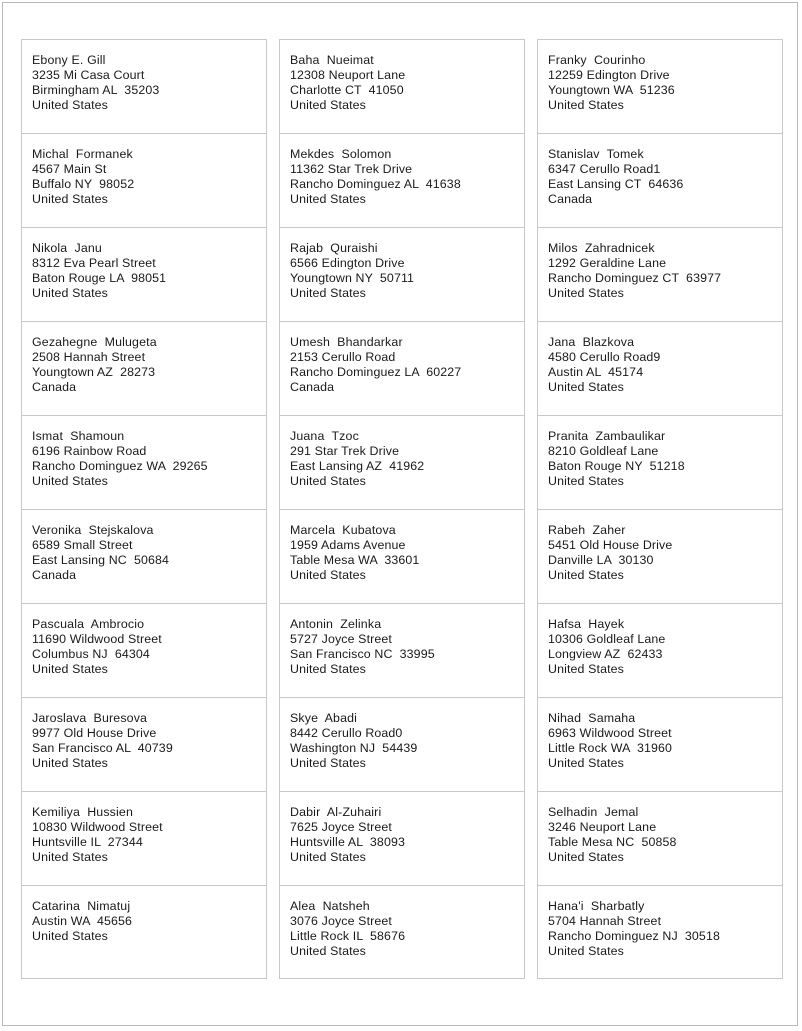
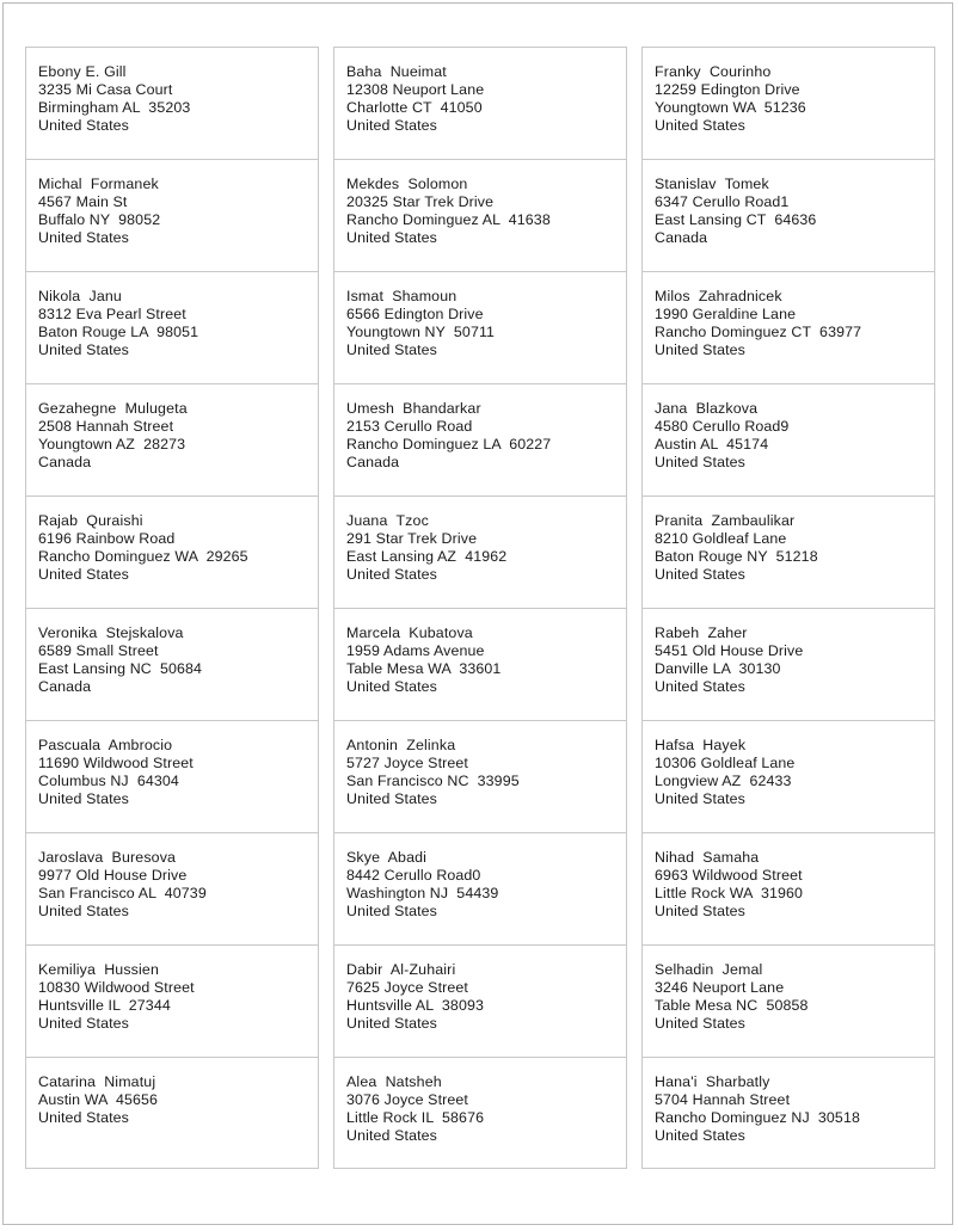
  Ebony E. Gill
  3235 Mi Casa Court
  Birmingham AL 35203
  United States
  Michal Formanek
  4567 Main St
  Buffalo NY 98052
  United States
  Nikola Janu
  8312 Eva Pearl Street
  Baton Rouge LA 98051
  United States
  Gezahegne Mulugeta
  2508 Hannah Street
  Youngtown AZ 28273
  Canada
- Ismat Shamoun
+ Rajab Quraishi
  6196 Rainbow Road
  Rancho Dominguez WA 29265
  United States
  Veronika Stejskalova
  6589 Small Street
  East Lansing NC 50684
  Canada
  Pascuala Ambrocio
  11690 Wildwood Street
  Columbus NJ 64304
  United States
  Jaroslava Buresova
  9977 Old House Drive
  San Francisco AL 40739
  United States
  Kemiliya Hussien
  10830 Wildwood Street
  Huntsville IL 27344
  United States
  Catarina Nimatuj
  Austin WA 45656
  United States
  Baha Nueimat
  12308 Neuport Lane
  Charlotte CT 41050
  United States
  Mekdes Solomon
- 11362 Star Trek Drive
+ 20325 Star Trek Drive
  Rancho Dominguez AL 41638
  United States
- Rajab Quraishi
+ Ismat Shamoun
  6566 Edington Drive
  Youngtown NY 50711
  United States
  Umesh Bhandarkar
  2153 Cerullo Road
  Rancho Dominguez LA 60227
  Canada
  Juana Tzoc
  291 Star Trek Drive
  East Lansing AZ 41962
  United States
  Marcela Kubatova
  1959 Adams Avenue
  Table Mesa WA 33601
  United States
  Antonin Zelinka
  5727 Joyce Street
  San Francisco NC 33995
  United States
  Skye Abadi
  8442 Cerullo Road0
  Washington NJ 54439
  United States
  Dabir Al-Zuhairi
  7625 Joyce Street
  Huntsville AL 38093
  United States
  Alea Natsheh
  3076 Joyce Street
  Little Rock IL 58676
  United States
  Franky Courinho
  12259 Edington Drive
  Youngtown WA 51236
  United States
  Stanislav Tomek
  6347 Cerullo Road1
  East Lansing CT 64636
  Canada
  Milos Zahradnicek
- 1292 Geraldine Lane
+ 1990 Geraldine Lane
  Rancho Dominguez CT 63977
  United States
  Jana Blazkova
  4580 Cerullo Road9
  Austin AL 45174
  United States
  Pranita Zambaulikar
  8210 Goldleaf Lane
  Baton Rouge NY 51218
  United States
  Rabeh Zaher
  5451 Old House Drive
  Danville LA 30130
  United States
  Hafsa Hayek
  10306 Goldleaf Lane
  Longview AZ 62433
  United States
  Nihad Samaha
  6963 Wildwood Street
  Little Rock WA 31960
  United States
  Selhadin Jemal
  3246 Neuport Lane
  Table Mesa NC 50858
  United States
  Hana'i Sharbatly
  5704 Hannah Street
  Rancho Dominguez NJ 30518
  United States
